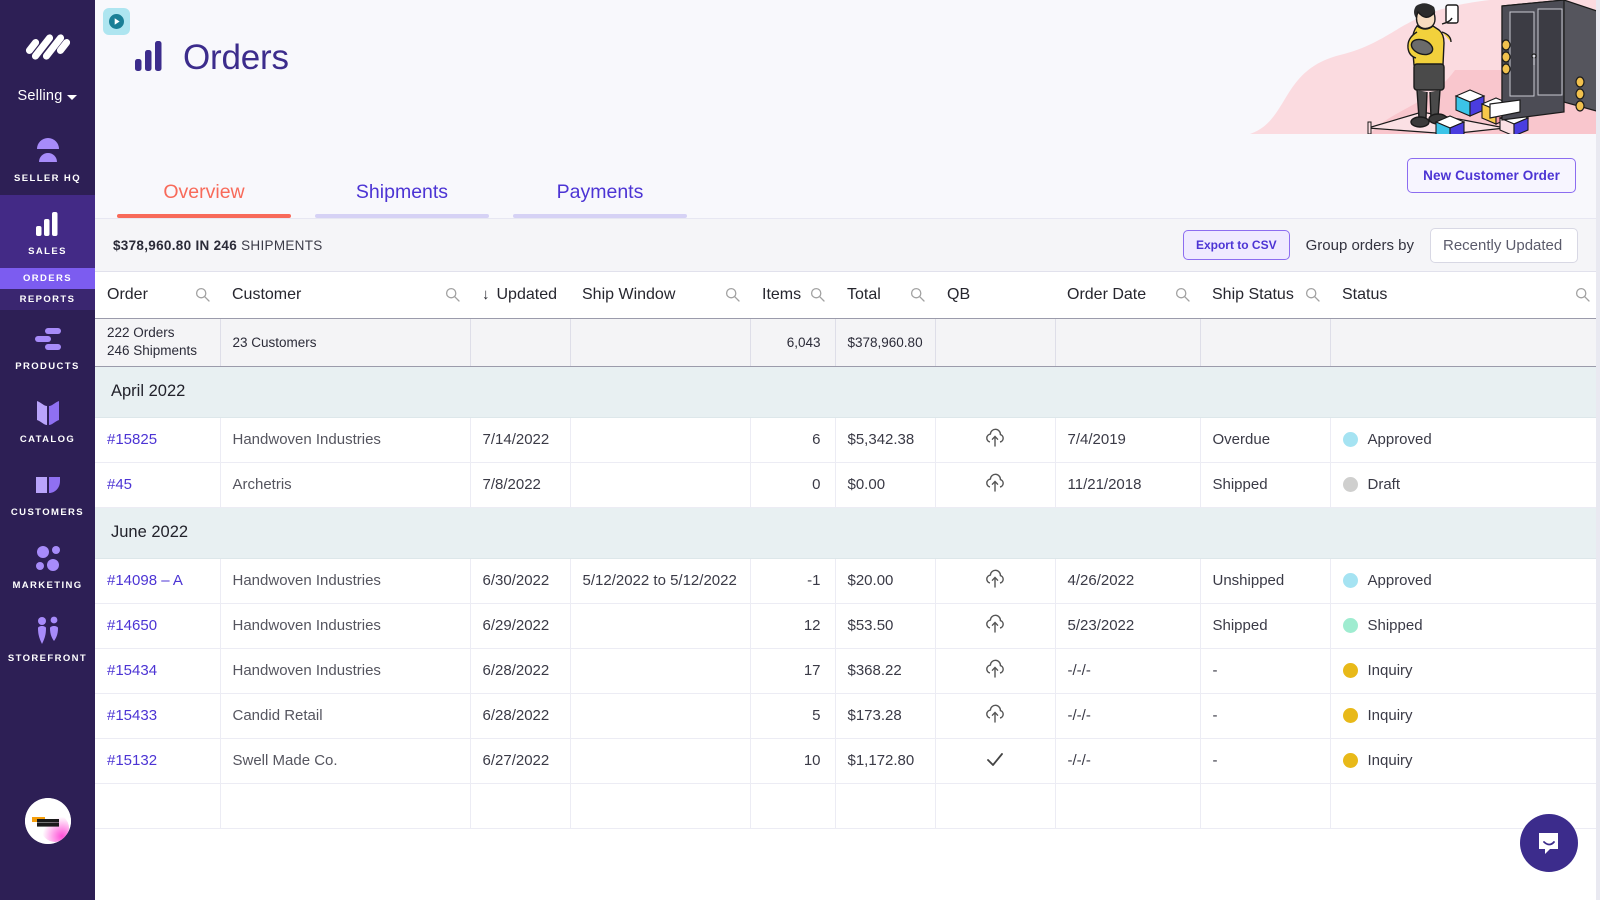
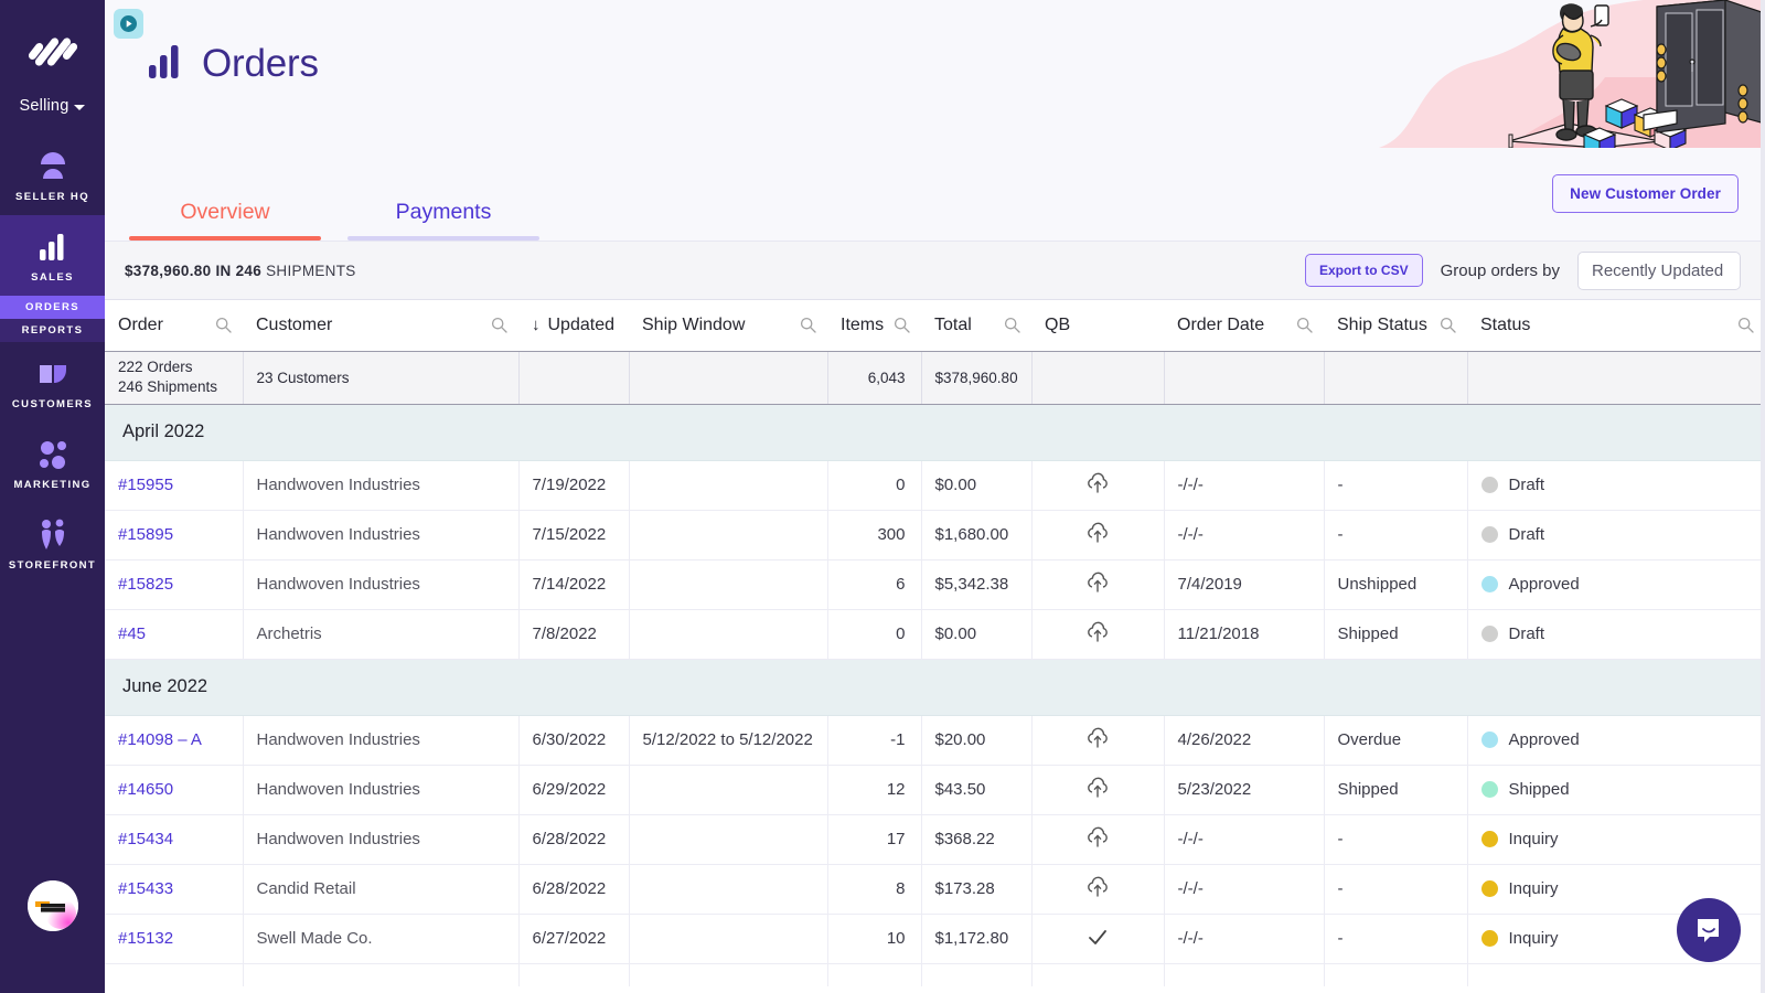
  Selling
  SELLER HQ
  SALES
  ORDERS
  REPORTS
- PRODUCTS
- CATALOG
  CUSTOMERS
  MARKETING
  STOREFRONT
  Orders
  Overview
- Shipments
  Payments
  New Customer Order
  $378,960.80 IN 246 SHIPMENTS
  Export to CSV
  Group orders by
  Recently Updated
  Order	Customer	↓ Updated	Ship Window	Items	Total	QB	Order Date	Ship Status	Status
  222 Orders 246 Shipments	23 Customers			6,043	$378,960.80
  April 2022
+ #15955	Handwoven Industries	7/19/2022		0	$0.00		-/-/-	-	Draft
+ #15895	Handwoven Industries	7/15/2022		300	$1,680.00		-/-/-	-	Draft
- #15825	Handwoven Industries	7/14/2022		6	$5,342.38		7/4/2019	Overdue	Approved
+ #15825	Handwoven Industries	7/14/2022		6	$5,342.38		7/4/2019	Unshipped	Approved
  #45	Archetris	7/8/2022		0	$0.00		11/21/2018	Shipped	Draft
  June 2022
- #14098 – A	Handwoven Industries	6/30/2022	5/12/2022 to 5/12/2022	-1	$20.00		4/26/2022	Unshipped	Approved
+ #14098 – A	Handwoven Industries	6/30/2022	5/12/2022 to 5/12/2022	-1	$20.00		4/26/2022	Overdue	Approved
- #14650	Handwoven Industries	6/29/2022		12	$53.50		5/23/2022	Shipped	Shipped
+ #14650	Handwoven Industries	6/29/2022		12	$43.50		5/23/2022	Shipped	Shipped
  #15434	Handwoven Industries	6/28/2022		17	$368.22		-/-/-	-	Inquiry
- #15433	Candid Retail	6/28/2022		5	$173.28		-/-/-	-	Inquiry
+ #15433	Candid Retail	6/28/2022		8	$173.28		-/-/-	-	Inquiry
  #15132	Swell Made Co.	6/27/2022		10	$1,172.80		-/-/-	-	Inquiry
